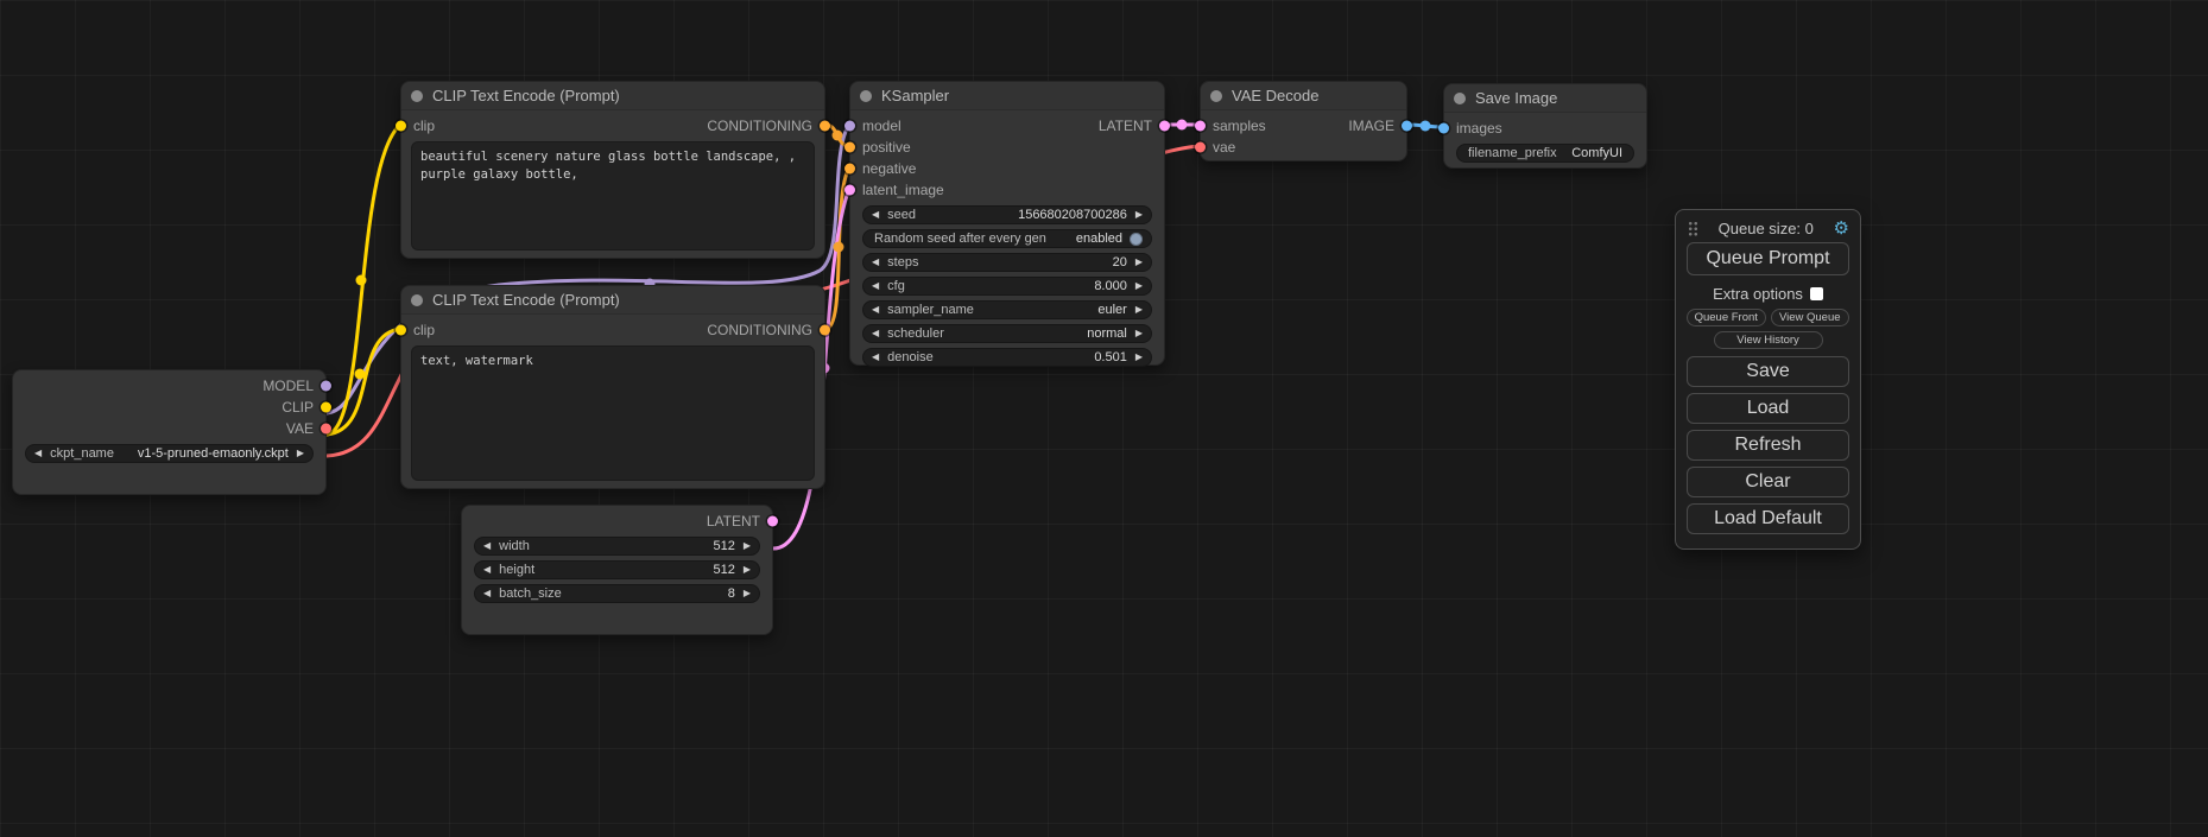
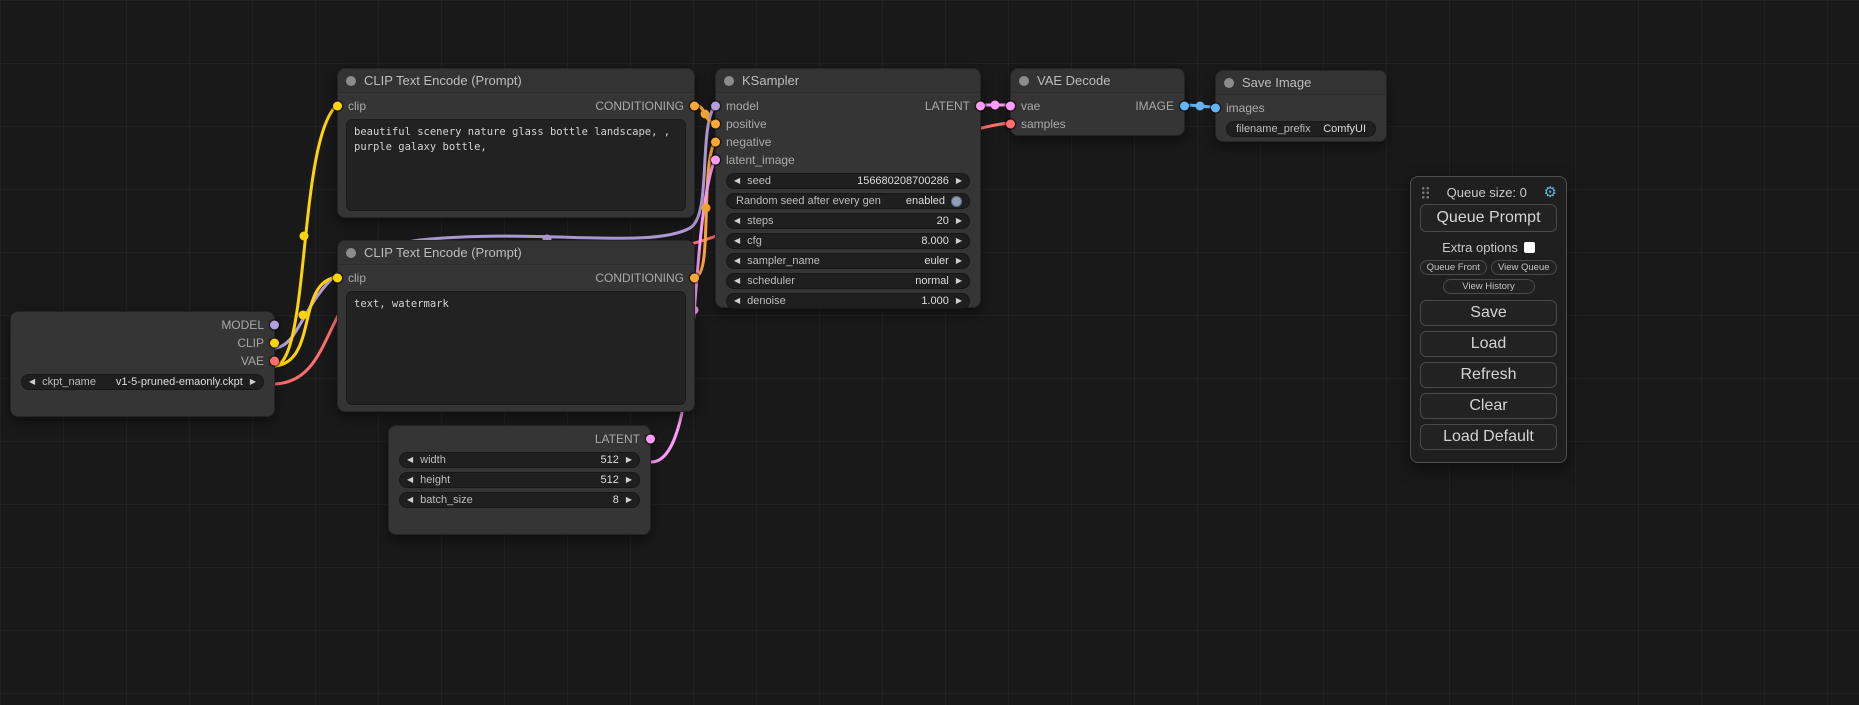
  MODEL
  CLIP
  VAE
  ◀
  ckpt_name
  v1-5-pruned-emaonly.ckpt
  ▶
  CLIP Text Encode (Prompt)
  clip
  CONDITIONING
  beautiful scenery nature glass bottle landscape, , purple galaxy bottle,
  CLIP Text Encode (Prompt)
  clip
  CONDITIONING
  text, watermark
  LATENT
  ◀
  width
  512
  ▶
  ◀
  height
  512
  ▶
  ◀
  batch_size
  8
  ▶
  KSampler
  model
  LATENT
  positive
  negative
  latent_image
  ◀
  seed
  156680208700286
  ▶
  Random seed after every gen
  enabled
  ◀
  steps
  20
  ▶
  ◀
  cfg
  8.000
  ▶
  ◀
  sampler_name
  euler
  ▶
  ◀
  scheduler
  normal
  ▶
  ◀
  denoise
- 0.501
+ 1.000
  ▶
  VAE Decode
- samples
+ vae
  IMAGE
- vae
+ samples
  Save Image
  images
  filename_prefix
  ComfyUI
  Queue size: 0
  ⚙
  Queue Prompt
  Extra options
  Queue Front
  View Queue
  View History
  Save
  Load
  Refresh
  Clear
  Load Default
